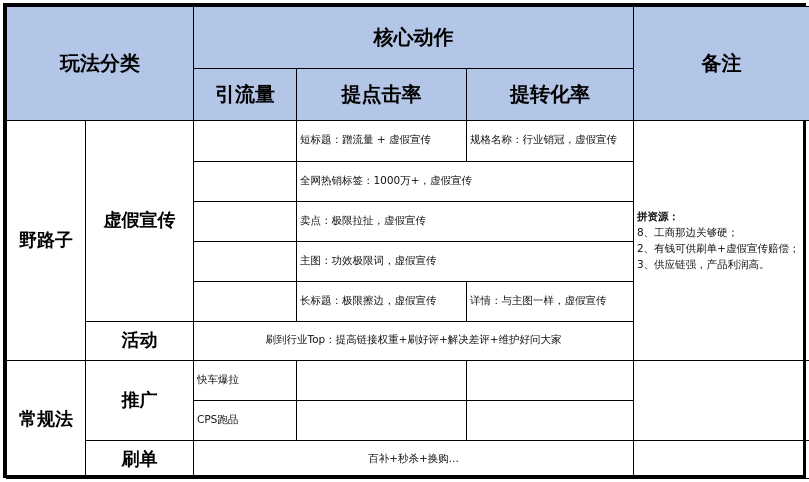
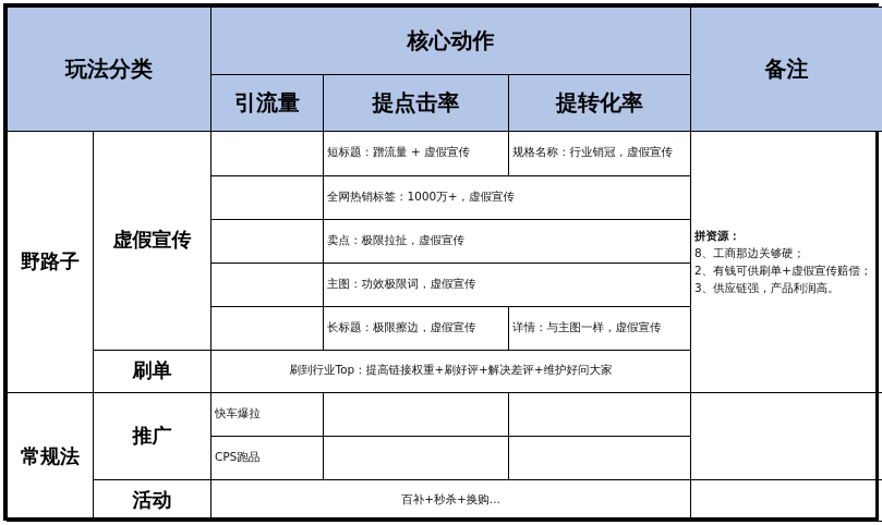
  玩法分类	核心动作	备注
  引流量	提点击率	提转化率
  野路子	虚假宣传		短标题：蹭流量 + 虚假宣传	规格名称：行业销冠，虚假宣传	拼资源： 8、工商那边关够硬； 2、有钱可供刷单+虚假宣传赔偿； 3、供应链强，产品利润高。
  	全网热销标签：1000万+，虚假宣传
  	卖点：极限拉扯，虚假宣传
  	主图：功效极限词，虚假宣传
  	长标题：极限擦边，虚假宣传	详情：与主图一样，虚假宣传
- 活动	刷到行业Top：提高链接权重+刷好评+解决差评+维护好问大家
+ 刷单	刷到行业Top：提高链接权重+刷好评+解决差评+维护好问大家
  常规法	推广	快车爆拉
  CPS跑品
- 刷单	百补+秒杀+换购...
+ 活动	百补+秒杀+换购...
